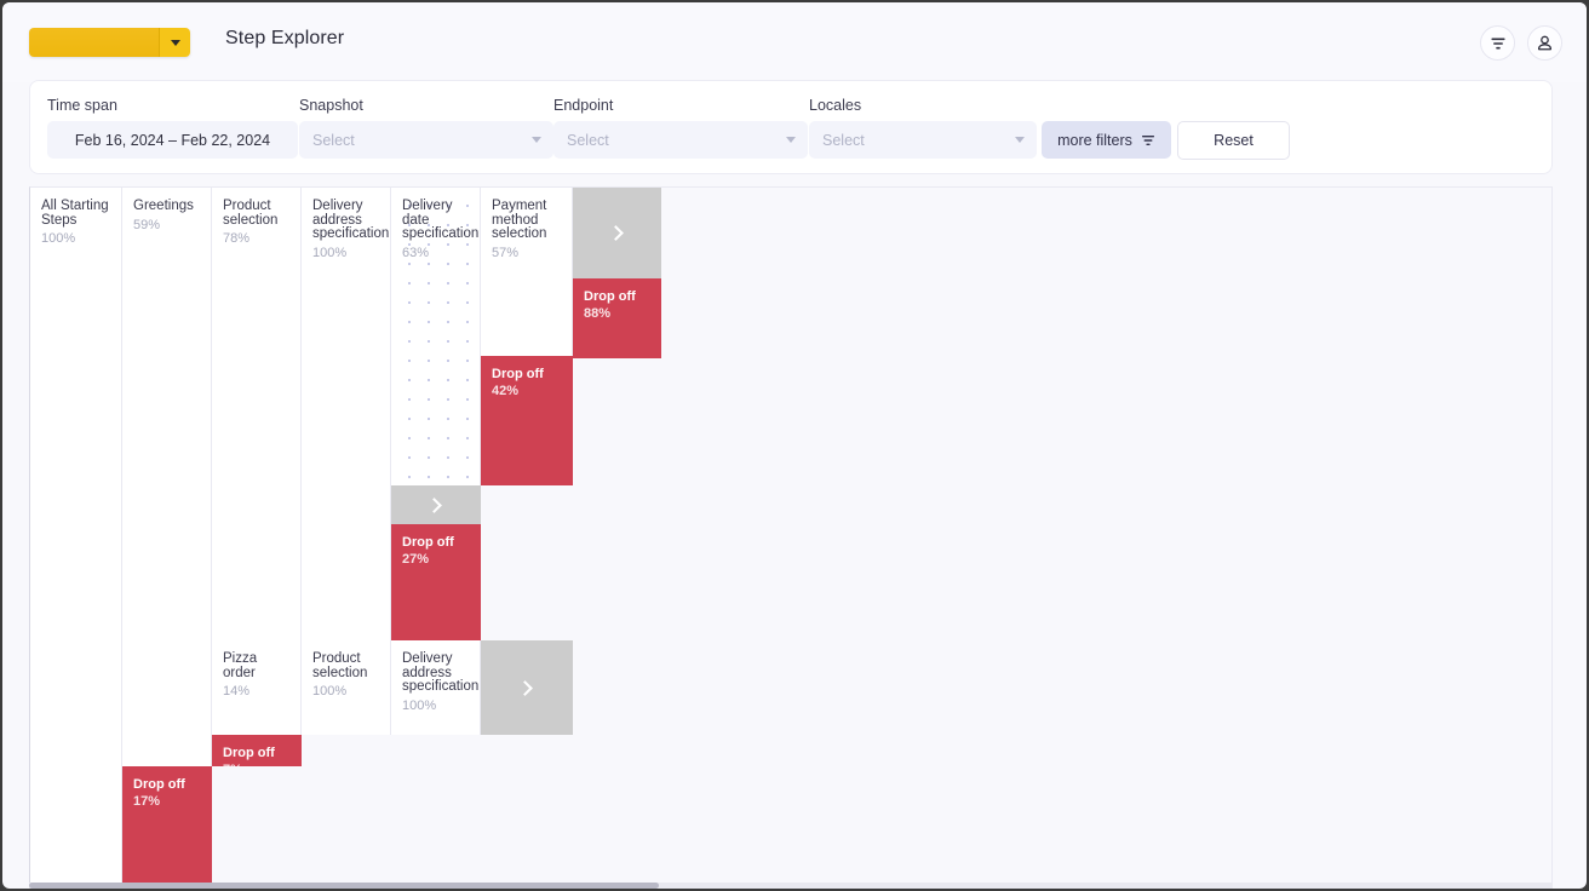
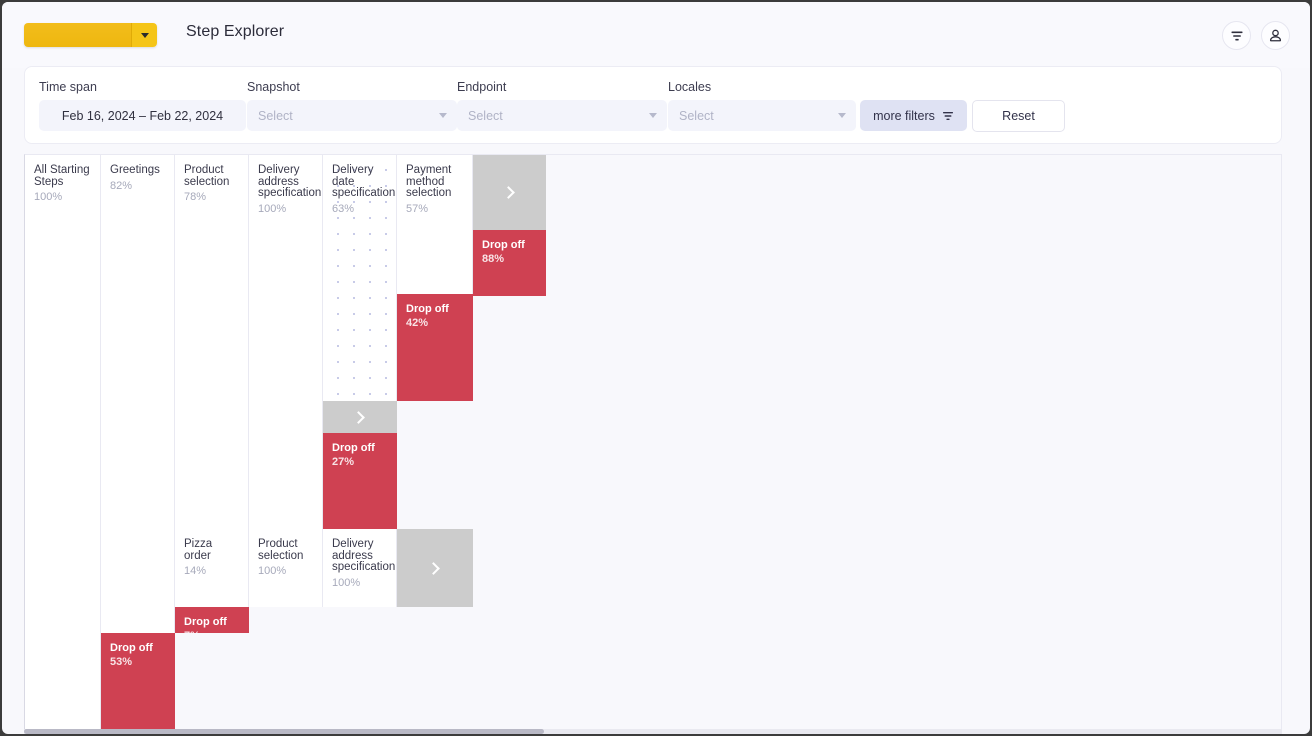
  Step Explorer
  Time span
  Feb 16, 2024 – Feb 22, 2024
  Snapshot
  Select
  Endpoint
  Select
  Locales
  Select
  more filters
  Reset
  All Starting Steps
  100%
  Greetings
- 59%
+ 82%
  Product selection
  78%
  Delivery address specification
  100%
  Delivery date specification
  63%
  Payment method selection
  57%
  Drop off
  88%
  Drop off
  42%
  Drop off
  27%
  Pizza order
  14%
  Product selection
  100%
  Delivery address specification
  100%
  Drop off
  Drop off
- 17%
+ 53%
